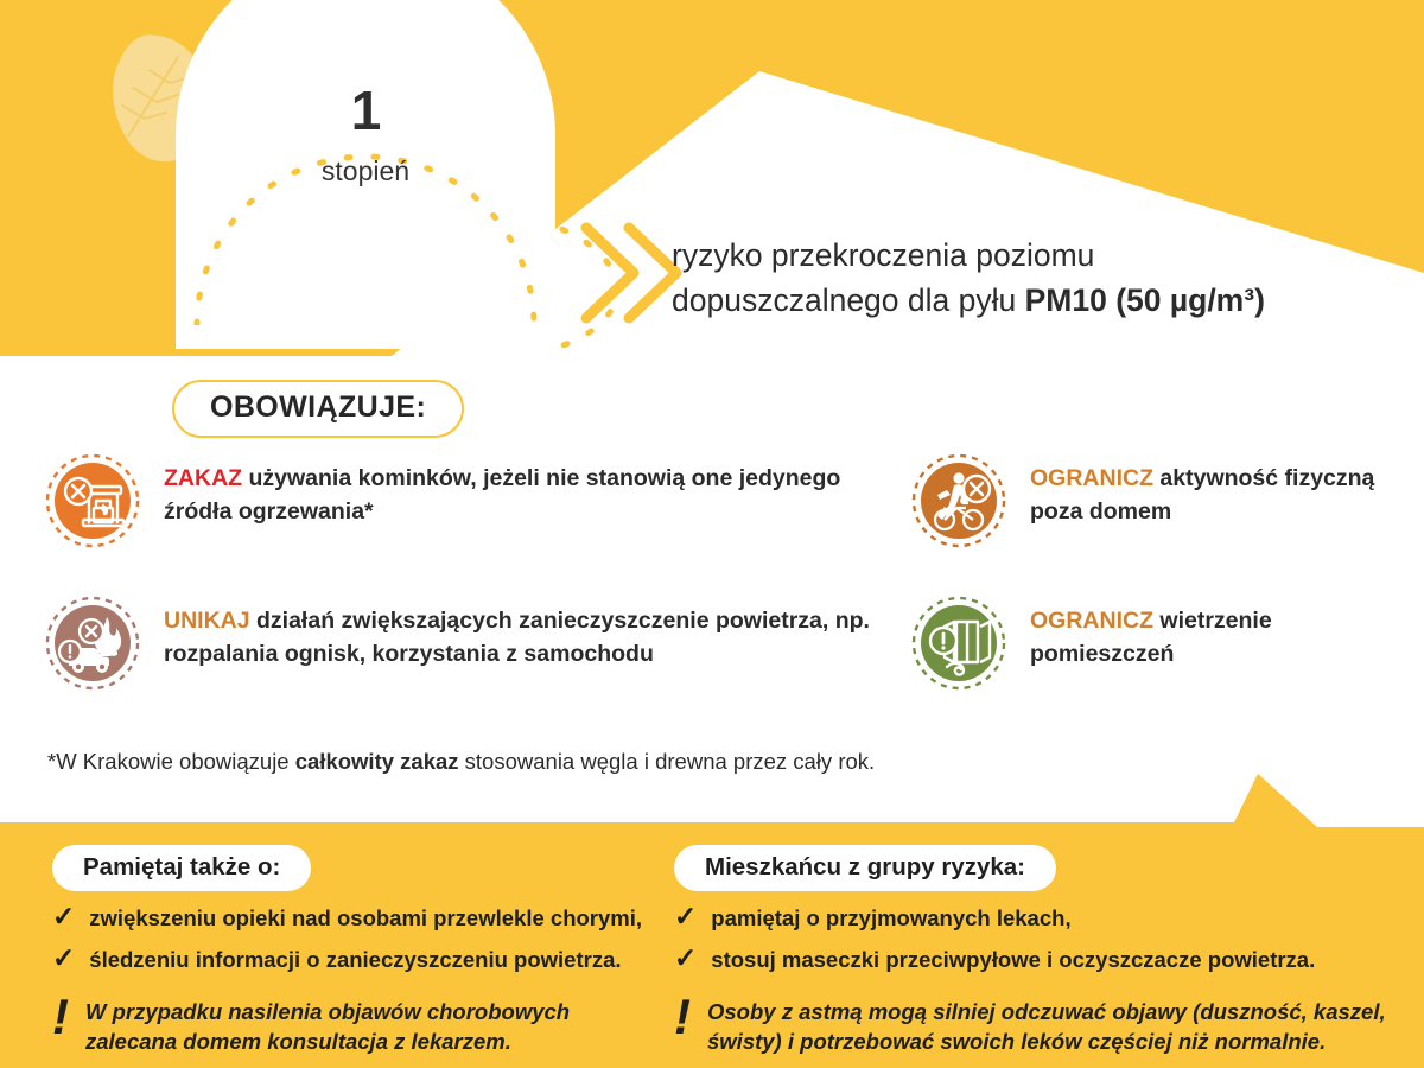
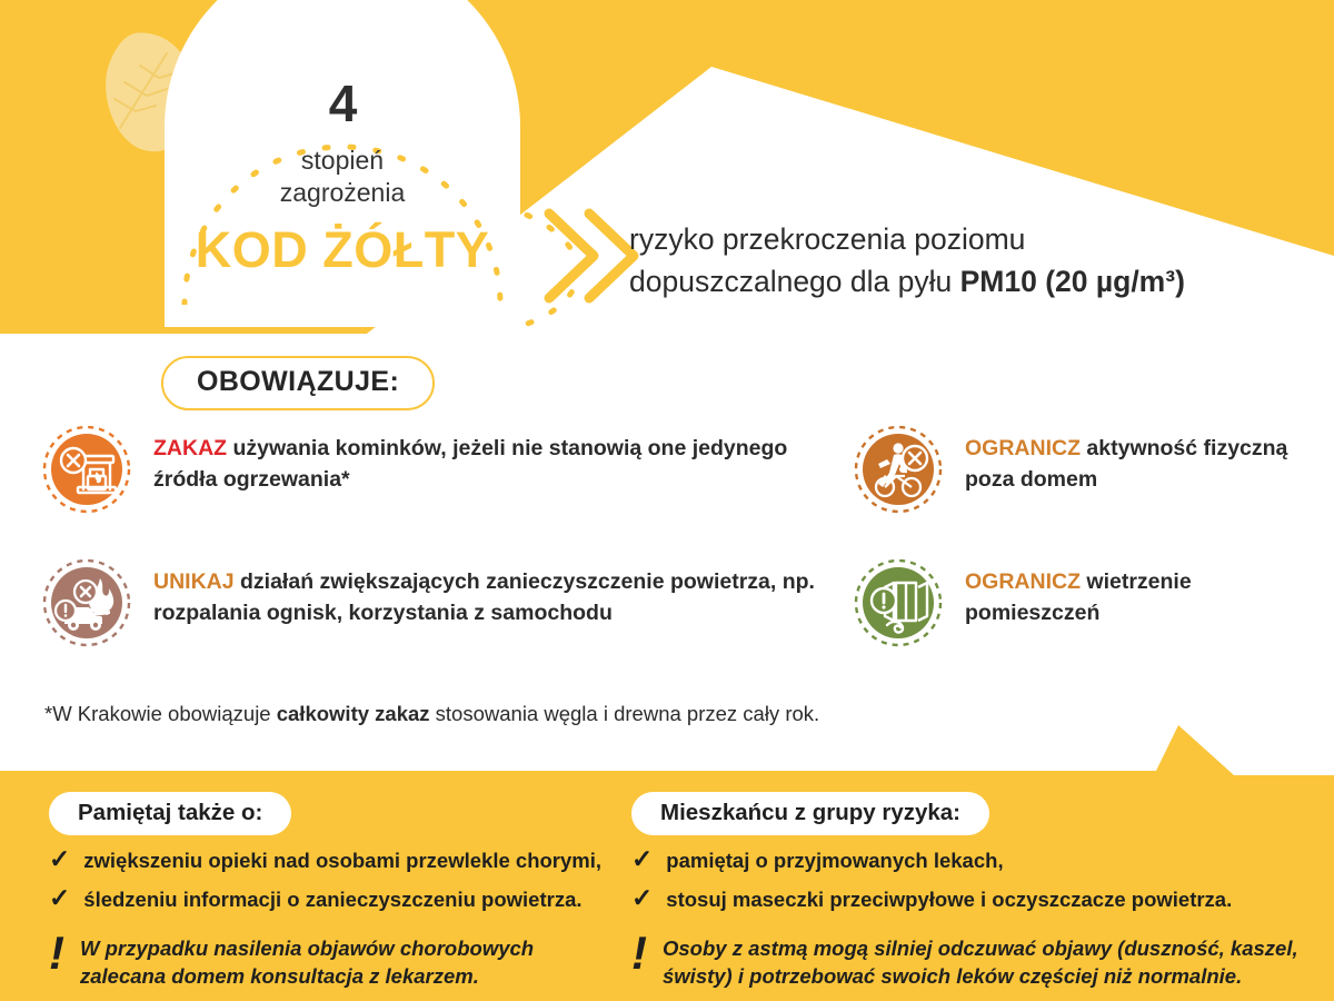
- 1
+ 4
  stopień
+ zagrożenia
+ KOD ŻÓŁTY
  ryzyko przekroczenia poziomu
- dopuszczalnego dla pyłu PM10 (50 µg/m³)
+ dopuszczalnego dla pyłu PM10 (20 µg/m³)
  OBOWIĄZUJE:
  ZAKAZ używania kominków, jeżeli nie stanowią one jedynego źródła ogrzewania*
  UNIKAJ działań zwiększających zanieczyszczenie powietrza, np. rozpalania ognisk, korzystania z samochodu
  OGRANICZ aktywność fizyczną poza domem
  OGRANICZ wietrzenie pomieszczeń
  *W Krakowie obowiązuje całkowity zakaz stosowania węgla i drewna przez cały rok.
  Pamiętaj także o:
  ✓
  zwiększeniu opieki nad osobami przewlekle chorymi,
  ✓
  śledzeniu informacji o zanieczyszczeniu powietrza.
  !
  W przypadku nasilenia objawów chorobowych zalecana domem konsultacja z lekarzem.
  Mieszkańcu z grupy ryzyka:
  ✓
  pamiętaj o przyjmowanych lekach,
  ✓
  stosuj maseczki przeciwpyłowe i oczyszczacze powietrza.
  !
  Osoby z astmą mogą silniej odczuwać objawy (duszność, kaszel, świsty) i potrzebować swoich leków częściej niż normalnie.
